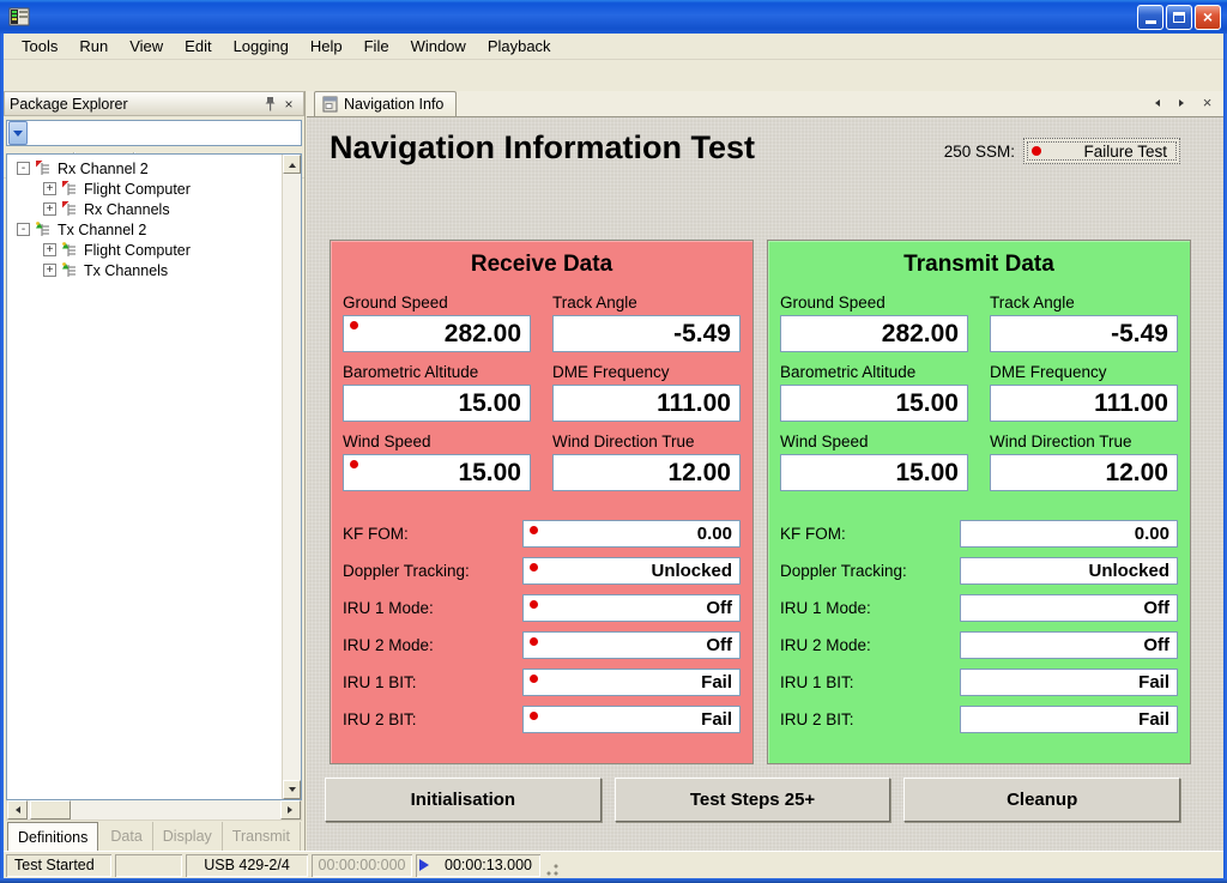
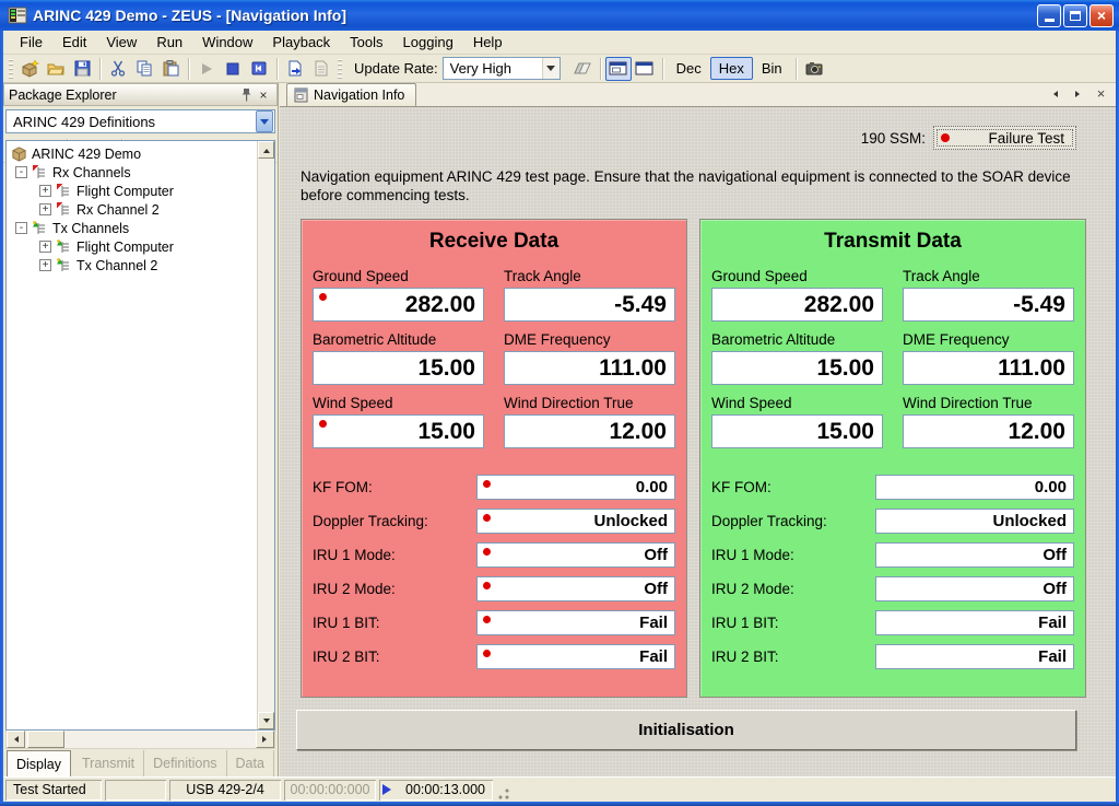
+ ARINC 429 Demo - ZEUS - [Navigation Info]
  ×
- Tools
+ File
- Run
+ Edit
  View
- Edit
+ Run
- Logging
+ Window
- Help
+ Playback
- File
+ Tools
- Window
+ Logging
- Playback
+ Help
+ Update Rate:
+ Very High
+ Dec
+ Hex
+ Bin
  Package Explorer
  ×
+ ARINC 429 Definitions
+ ARINC 429 Demo
  -
- Rx Channel 2
+ Rx Channels
  +
  Flight Computer
  +
- Rx Channels
+ Rx Channel 2
  -
- Tx Channel 2
+ Tx Channels
  +
  Flight Computer
  +
- Tx Channels
+ Tx Channel 2
- Definitions
+ Display
- Data
+ Transmit
- Display
+ Definitions
- Transmit
+ Data
  Navigation Info
  ×
- Navigation Information Test
- 250 SSM:
+ 190 SSM:
  Failure Test
+ Navigation equipment ARINC 429 test page. Ensure that the navigational equipment is connected to the SOAR device before commencing tests.
  Receive Data
  Ground Speed
  282.00
  Track Angle
  -5.49
  Barometric Altitude
  15.00
  DME Frequency
  111.00
  Wind Speed
  15.00
  Wind Direction True
  12.00
  KF FOM:
  0.00
  Doppler Tracking:
  Unlocked
  IRU 1 Mode:
  Off
  IRU 2 Mode:
  Off
  IRU 1 BIT:
  Fail
  IRU 2 BIT:
  Fail
  Transmit Data
  Ground Speed
  282.00
  Track Angle
  -5.49
  Barometric Altitude
  15.00
  DME Frequency
  111.00
  Wind Speed
  15.00
  Wind Direction True
  12.00
  KF FOM:
  0.00
  Doppler Tracking:
  Unlocked
  IRU 1 Mode:
  Off
  IRU 2 Mode:
  Off
  IRU 1 BIT:
  Fail
  IRU 2 BIT:
  Fail
  Initialisation
- Test Steps 25+
- Cleanup
  Test Started
  USB 429-2/4
  00:00:00:000
  00:00:13.000
